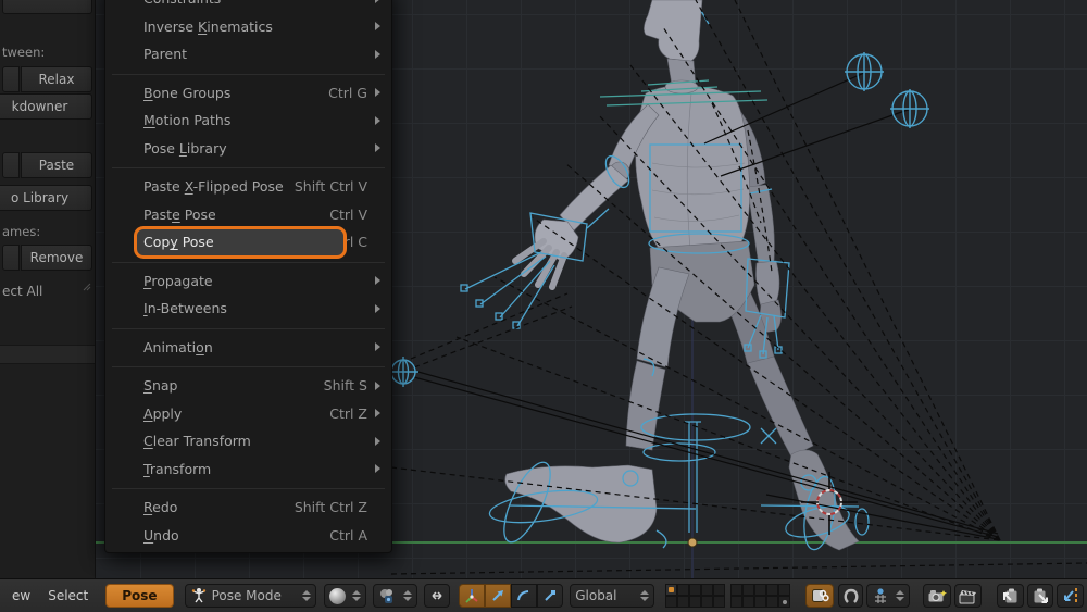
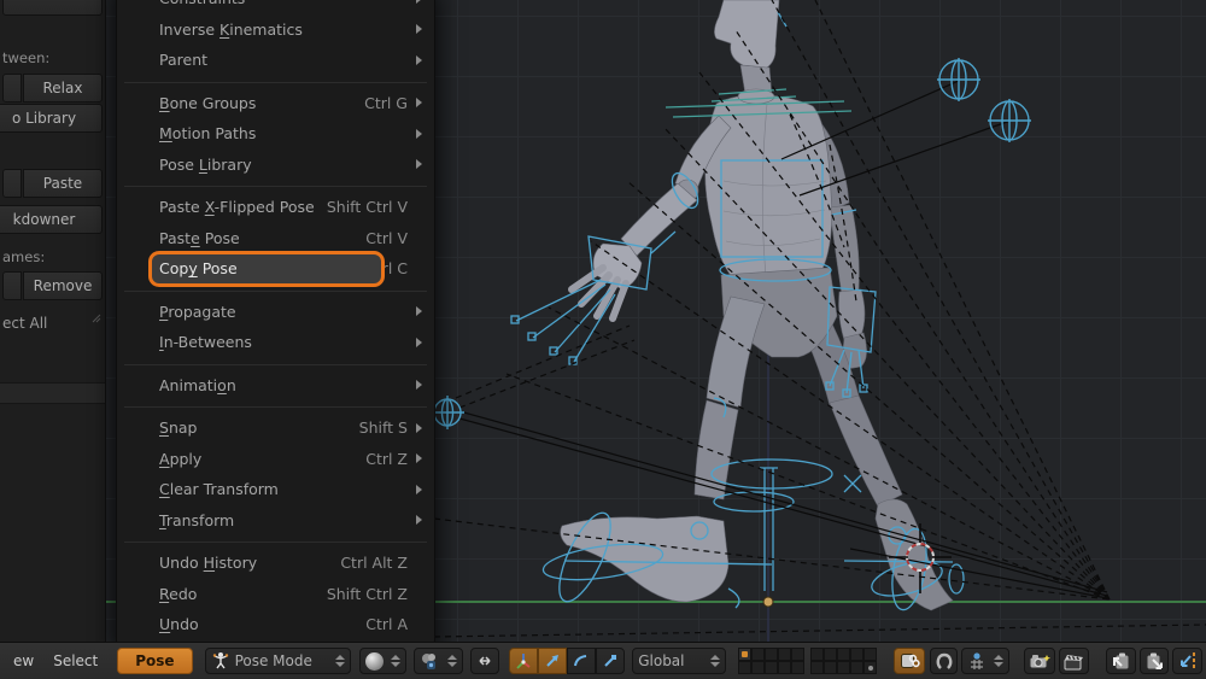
  tween:
  Relax
- kdowner
+ o Library
  Paste
- o Library
+ kdowner
  ames:
  Remove
  ect All
  Inverse Kinematics
  Parent
  Bone Groups
  Ctrl G
  Motion Paths
  Pose Library
  Paste X-Flipped Pose
  Shift Ctrl V
  Paste Pose
  Ctrl V
  Copy Pose
  Propagate
  In-Betweens
  Animation
  Snap
  Shift S
  Apply
  Ctrl Z
  Clear Transform
  Transform
+ Undo History
+ Ctrl Alt Z
  Redo
  Shift Ctrl Z
  Undo
  Ctrl A
  ew
  Select
  Pose
  Pose Mode
  Global
